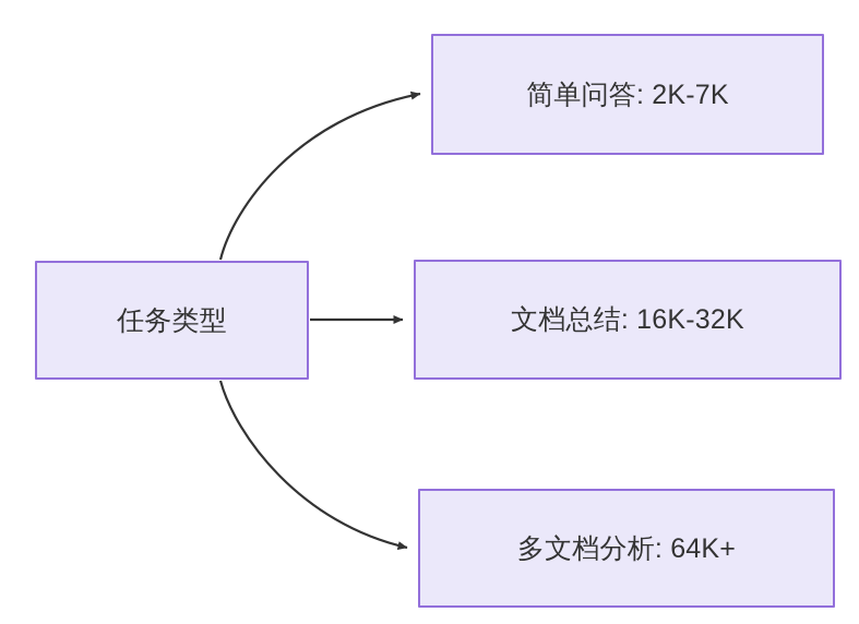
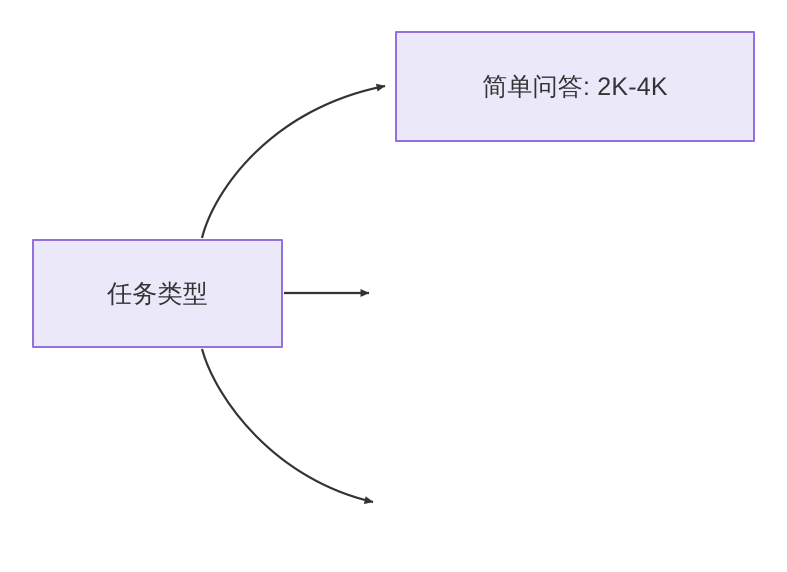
  任务类型
- 简单问答: 2K-7K
+ 简单问答: 2K-4K
- 文档总结: 16K-32K
- 多文档分析: 64K+
